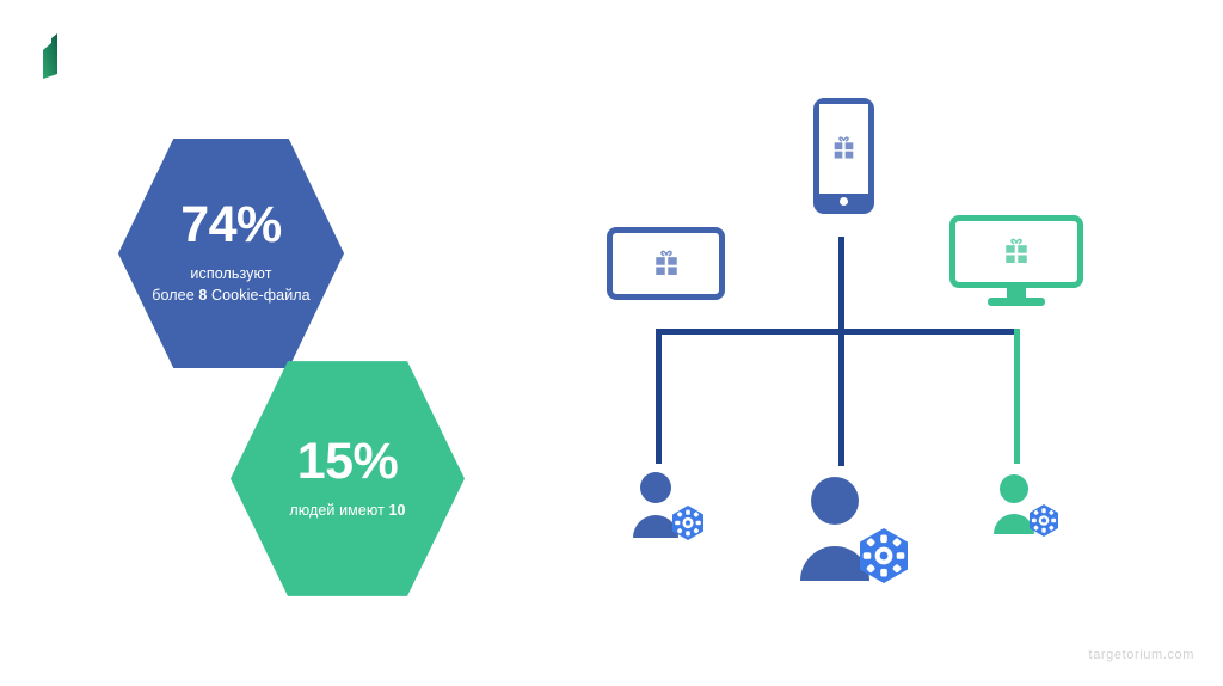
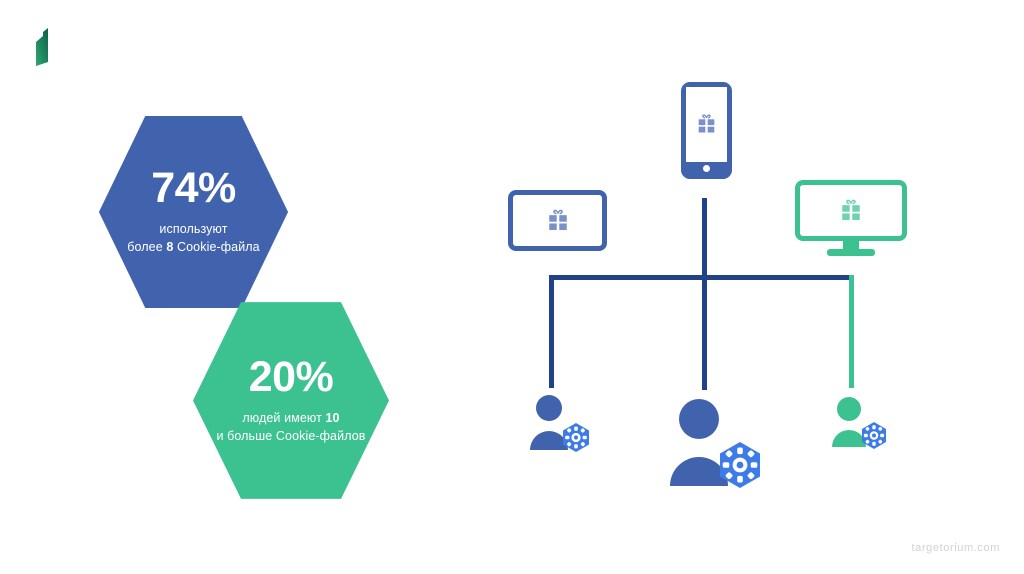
  74%
  используют
  более 8 Cookie-файла
- 15%
+ 20%
  людей имеют 10
+ и больше Cookie-файлов
  targetorium.com
